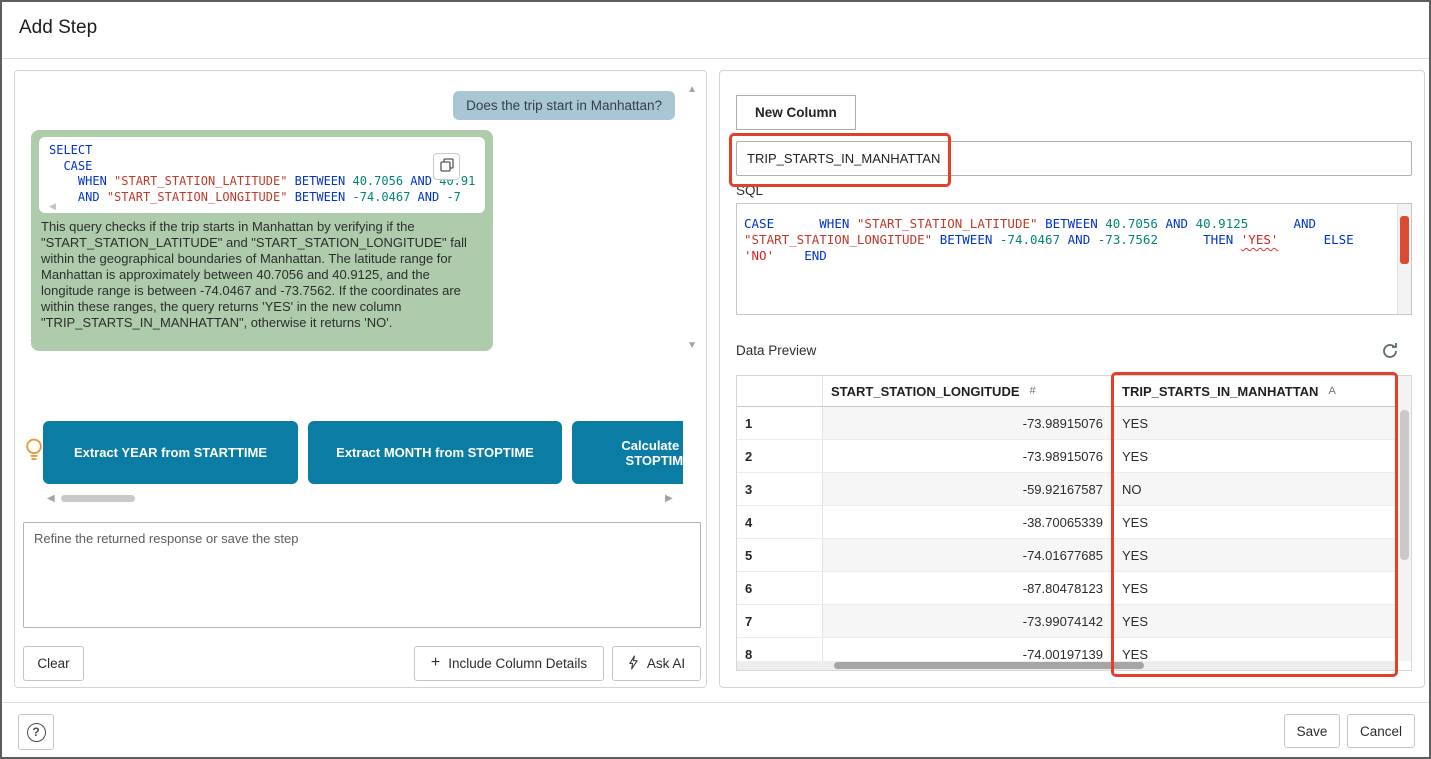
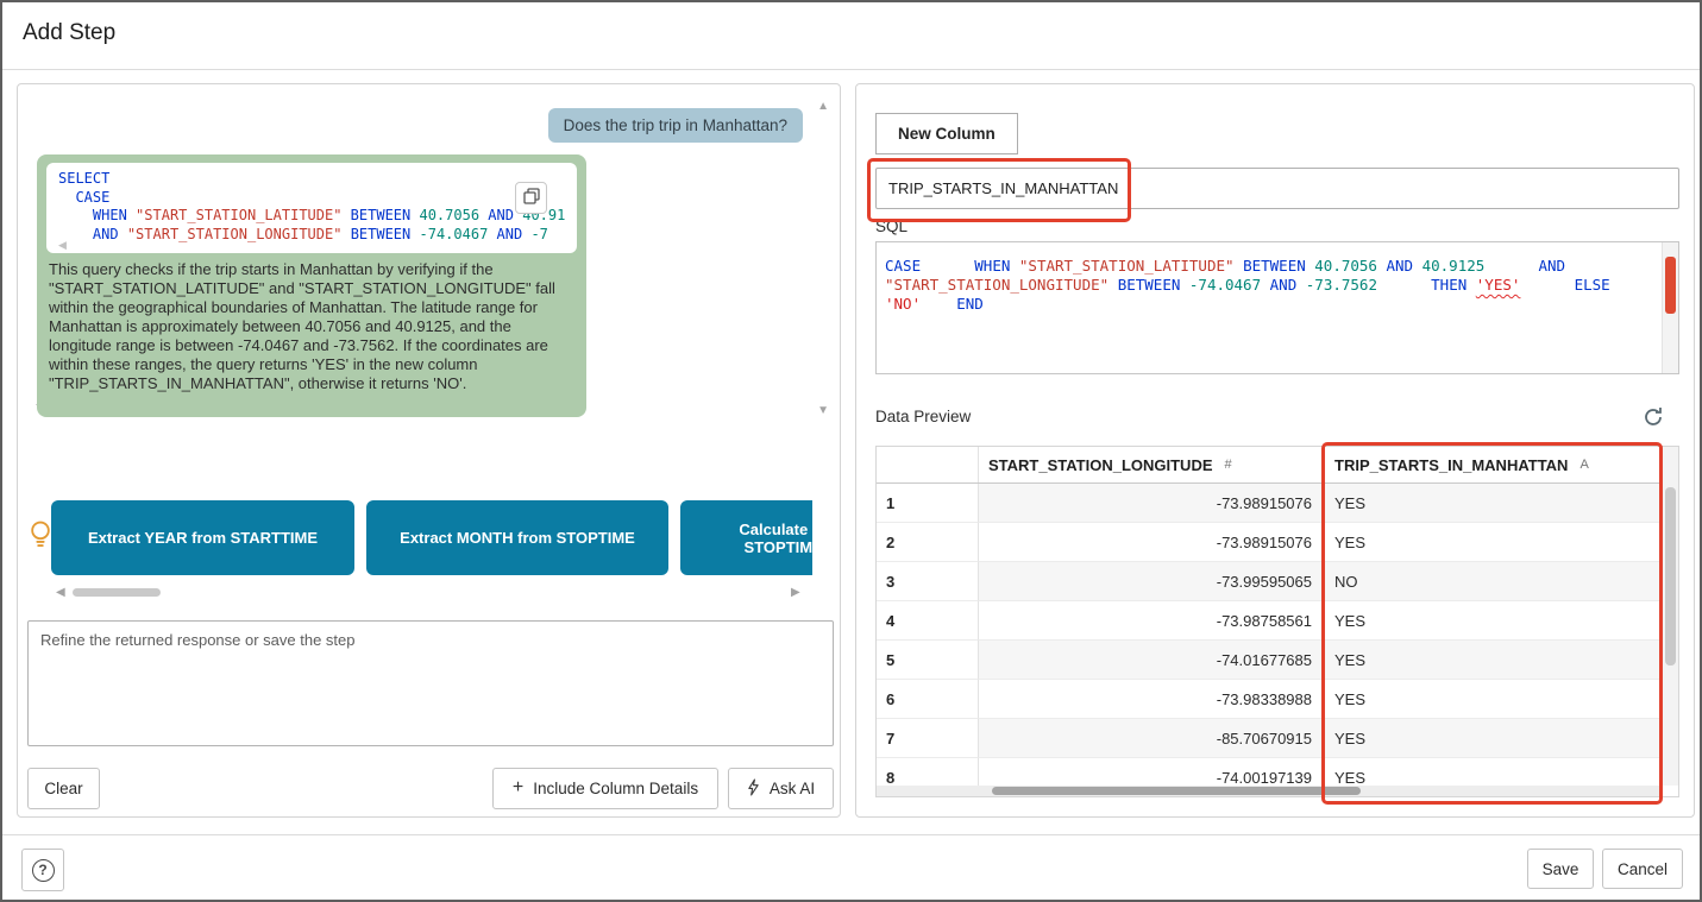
  Add Step
- Does the trip start in Manhattan?
+ Does the trip trip in Manhattan?
  ▲
  ▼
  SELECT
  CASE
  WHEN "START_STATION_LATITUDE" BETWEEN 40.7056 AND 40.91
  AND "START_STATION_LONGITUDE" BETWEEN -74.0467 AND -7
  ◀
  This query checks if the trip starts in Manhattan by verifying if the "START_STATION_LATITUDE" and "START_STATION_LONGITUDE" fall within the geographical boundaries of Manhattan. The latitude range for Manhattan is approximately between 40.7056 and 40.9125, and the longitude range is between -74.0467 and -73.7562. If the coordinates are within these ranges, the query returns 'YES' in the new column "TRIP_STARTS_IN_MANHATTAN", otherwise it returns 'NO'.
  Extract YEAR from STARTTIME
  Extract MONTH from STOPTIME
  ◀
  ▶
  Refine the returned response or save the step
  Clear
  +
  Include Column Details
  Ask AI
  New Column
  TRIP_STARTS_IN_MANHATTAN
  SQL
  CASE WHEN "START_STATION_LATITUDE" BETWEEN 40.7056 AND 40.9125 AND
  "START_STATION_LONGITUDE" BETWEEN -74.0467 AND -73.7562 THEN 'YES' ELSE
  'NO' END
  Data Preview
  START_STATION_LONGITUDE
  #
  TRIP_STARTS_IN_MANHATTAN
  A
  1
  -73.98915076
  YES
  2
  -73.98915076
  YES
  3
- -59.92167587
+ -73.99595065
  NO
  4
- -38.70065339
+ -73.98758561
  YES
  5
  -74.01677685
  YES
  6
- -87.80478123
+ -73.98338988
  YES
  7
- -73.99074142
+ -85.70670915
  YES
  8
  -74.00197139
  YES
  ?
  Save
  Cancel
